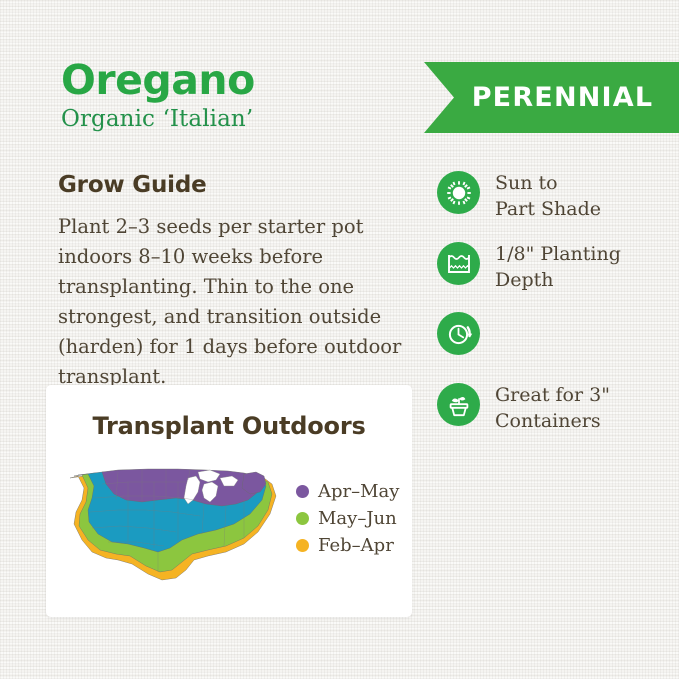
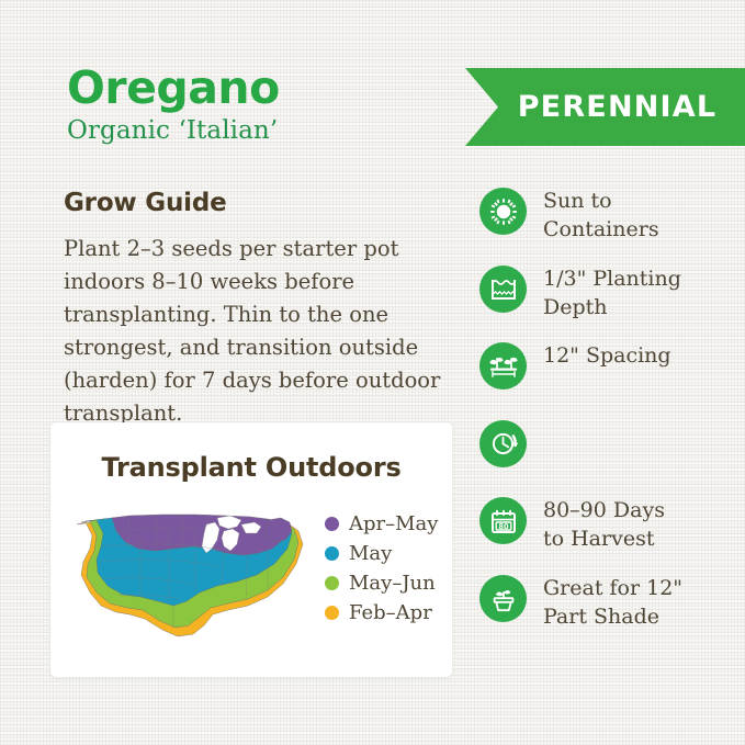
  Oregano
  Organic ‘Italian’
  PERENNIAL
  Grow Guide
- Plant 2–3 seeds per starter pot indoors 8–10 weeks before transplanting. Thin to the one strongest, and transition outside (harden) for 1 days before outdoor transplant.
+ Plant 2–3 seeds per starter pot indoors 8–10 weeks before transplanting. Thin to the one strongest, and transition outside (harden) for 7 days before outdoor transplant.
  Transplant Outdoors
  Apr–May
+ May
  May–Jun
  Feb–Apr
  Sun to
- Part Shade
+ Containers
- 1/8" Planting
+ 1/3" Planting
  Depth
+ 12" Spacing
+ 80
+ 80–90 Days
+ to Harvest
- Great for 3"
+ Great for 12"
- Containers
+ Part Shade
